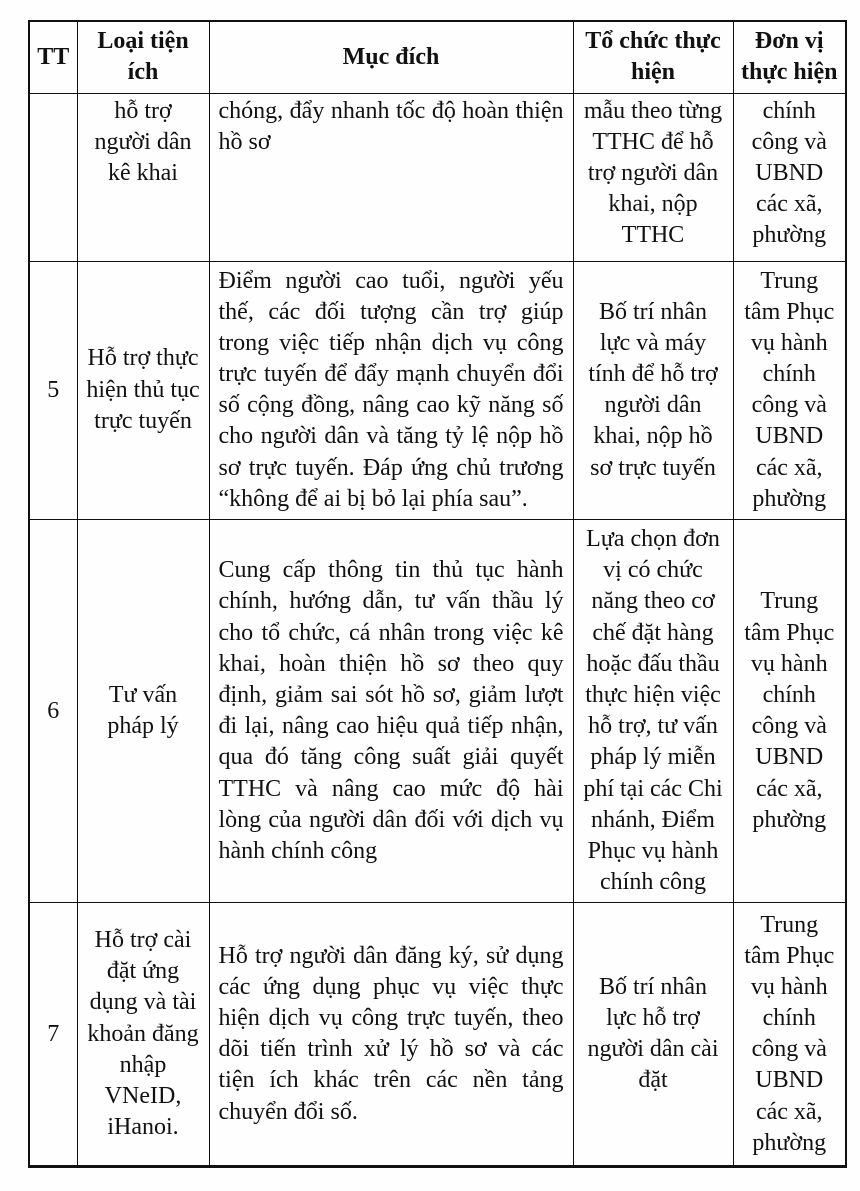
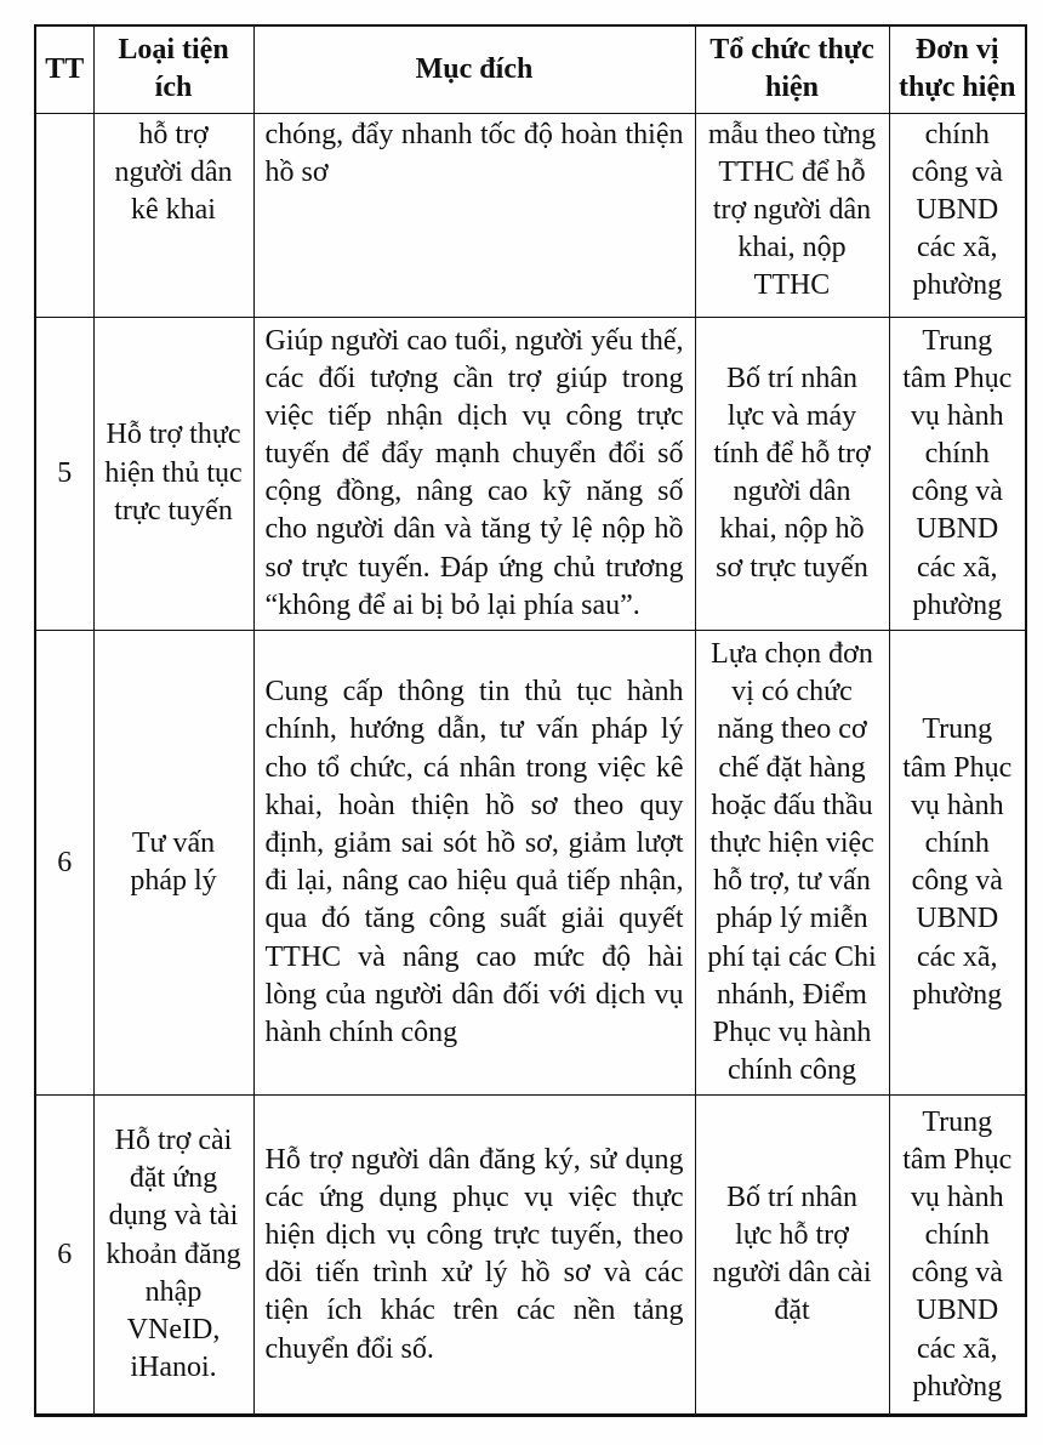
  TT	Loại tiện ích	Mục đích	Tổ chức thực hiện	Đơn vị thực hiện
  	hỗ trợ người dân kê khai	chóng, đẩy nhanh tốc độ hoàn thiện hồ sơ	mẫu theo từng TTHC để hỗ trợ người dân khai, nộp TTHC	chính công và UBND các xã, phường
- 5	Hỗ trợ thực hiện thủ tục trực tuyến	Điểm người cao tuổi, người yếu thế, các đối tượng cần trợ giúp trong việc tiếp nhận dịch vụ công trực tuyến để đẩy mạnh chuyển đổi số cộng đồng, nâng cao kỹ năng số cho người dân và tăng tỷ lệ nộp hồ sơ trực tuyến. Đáp ứng chủ trương “không để ai bị bỏ lại phía sau”.	Bố trí nhân lực và máy tính để hỗ trợ người dân khai, nộp hồ sơ trực tuyến	Trung tâm Phục vụ hành chính công và UBND các xã, phường
+ 5	Hỗ trợ thực hiện thủ tục trực tuyến	Giúp người cao tuổi, người yếu thế, các đối tượng cần trợ giúp trong việc tiếp nhận dịch vụ công trực tuyến để đẩy mạnh chuyển đổi số cộng đồng, nâng cao kỹ năng số cho người dân và tăng tỷ lệ nộp hồ sơ trực tuyến. Đáp ứng chủ trương “không để ai bị bỏ lại phía sau”.	Bố trí nhân lực và máy tính để hỗ trợ người dân khai, nộp hồ sơ trực tuyến	Trung tâm Phục vụ hành chính công và UBND các xã, phường
- 6	Tư vấn pháp lý	Cung cấp thông tin thủ tục hành chính, hướng dẫn, tư vấn thầu lý cho tổ chức, cá nhân trong việc kê khai, hoàn thiện hồ sơ theo quy định, giảm sai sót hồ sơ, giảm lượt đi lại, nâng cao hiệu quả tiếp nhận, qua đó tăng công suất giải quyết TTHC và nâng cao mức độ hài lòng của người dân đối với dịch vụ hành chính công	Lựa chọn đơn vị có chức năng theo cơ chế đặt hàng hoặc đấu thầu thực hiện việc hỗ trợ, tư vấn pháp lý miễn phí tại các Chi nhánh, Điểm Phục vụ hành chính công	Trung tâm Phục vụ hành chính công và UBND các xã, phường
+ 6	Tư vấn pháp lý	Cung cấp thông tin thủ tục hành chính, hướng dẫn, tư vấn pháp lý cho tổ chức, cá nhân trong việc kê khai, hoàn thiện hồ sơ theo quy định, giảm sai sót hồ sơ, giảm lượt đi lại, nâng cao hiệu quả tiếp nhận, qua đó tăng công suất giải quyết TTHC và nâng cao mức độ hài lòng của người dân đối với dịch vụ hành chính công	Lựa chọn đơn vị có chức năng theo cơ chế đặt hàng hoặc đấu thầu thực hiện việc hỗ trợ, tư vấn pháp lý miễn phí tại các Chi nhánh, Điểm Phục vụ hành chính công	Trung tâm Phục vụ hành chính công và UBND các xã, phường
- 7	Hỗ trợ cài đặt ứng dụng và tài khoản đăng nhập VNeID, iHanoi.	Hỗ trợ người dân đăng ký, sử dụng các ứng dụng phục vụ việc thực hiện dịch vụ công trực tuyến, theo dõi tiến trình xử lý hồ sơ và các tiện ích khác trên các nền tảng chuyển đổi số.	Bố trí nhân lực hỗ trợ người dân cài đặt	Trung tâm Phục vụ hành chính công và UBND các xã, phường
+ 6	Hỗ trợ cài đặt ứng dụng và tài khoản đăng nhập VNeID, iHanoi.	Hỗ trợ người dân đăng ký, sử dụng các ứng dụng phục vụ việc thực hiện dịch vụ công trực tuyến, theo dõi tiến trình xử lý hồ sơ và các tiện ích khác trên các nền tảng chuyển đổi số.	Bố trí nhân lực hỗ trợ người dân cài đặt	Trung tâm Phục vụ hành chính công và UBND các xã, phường
